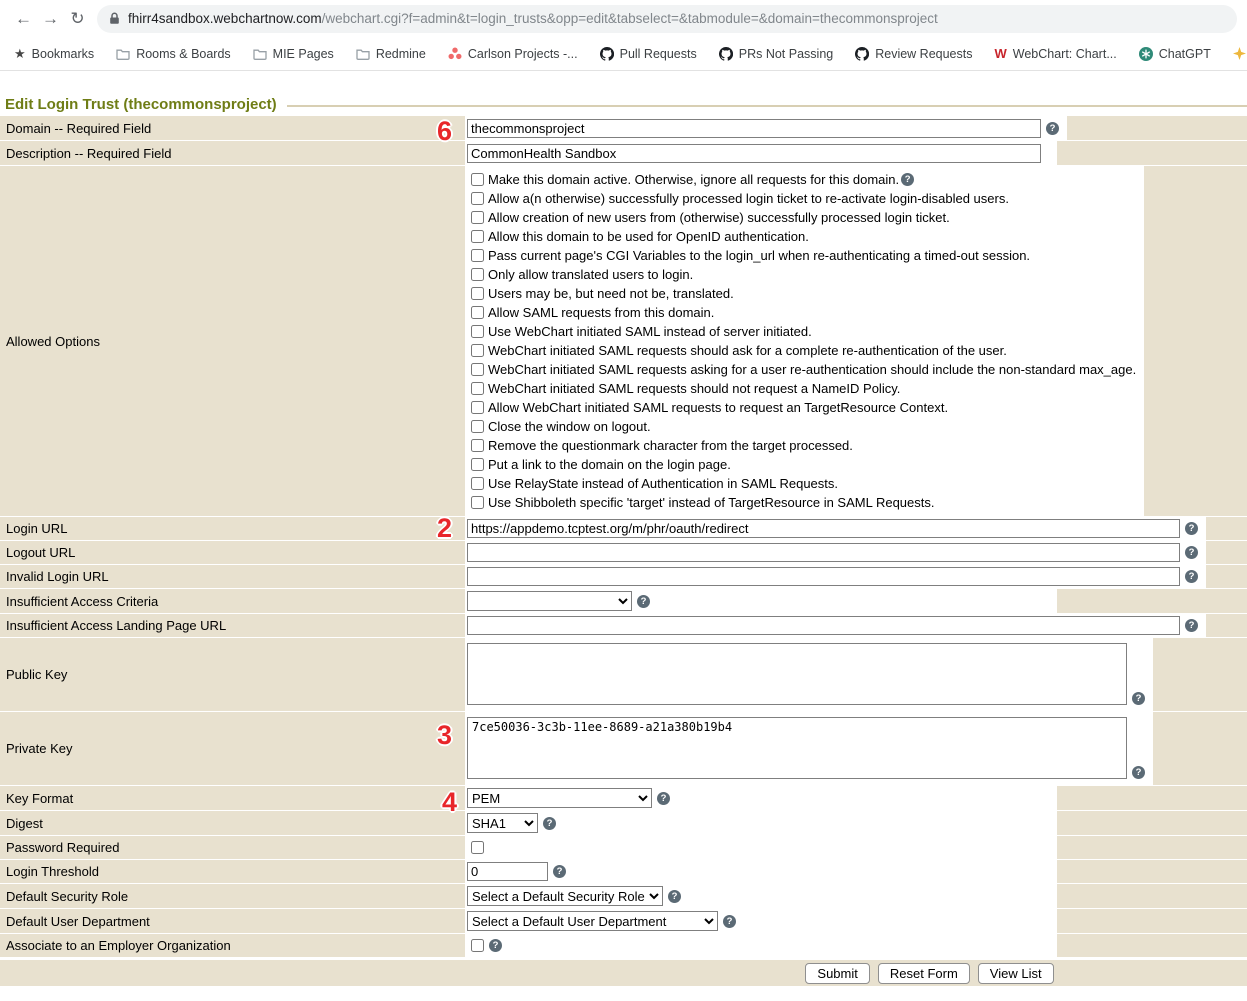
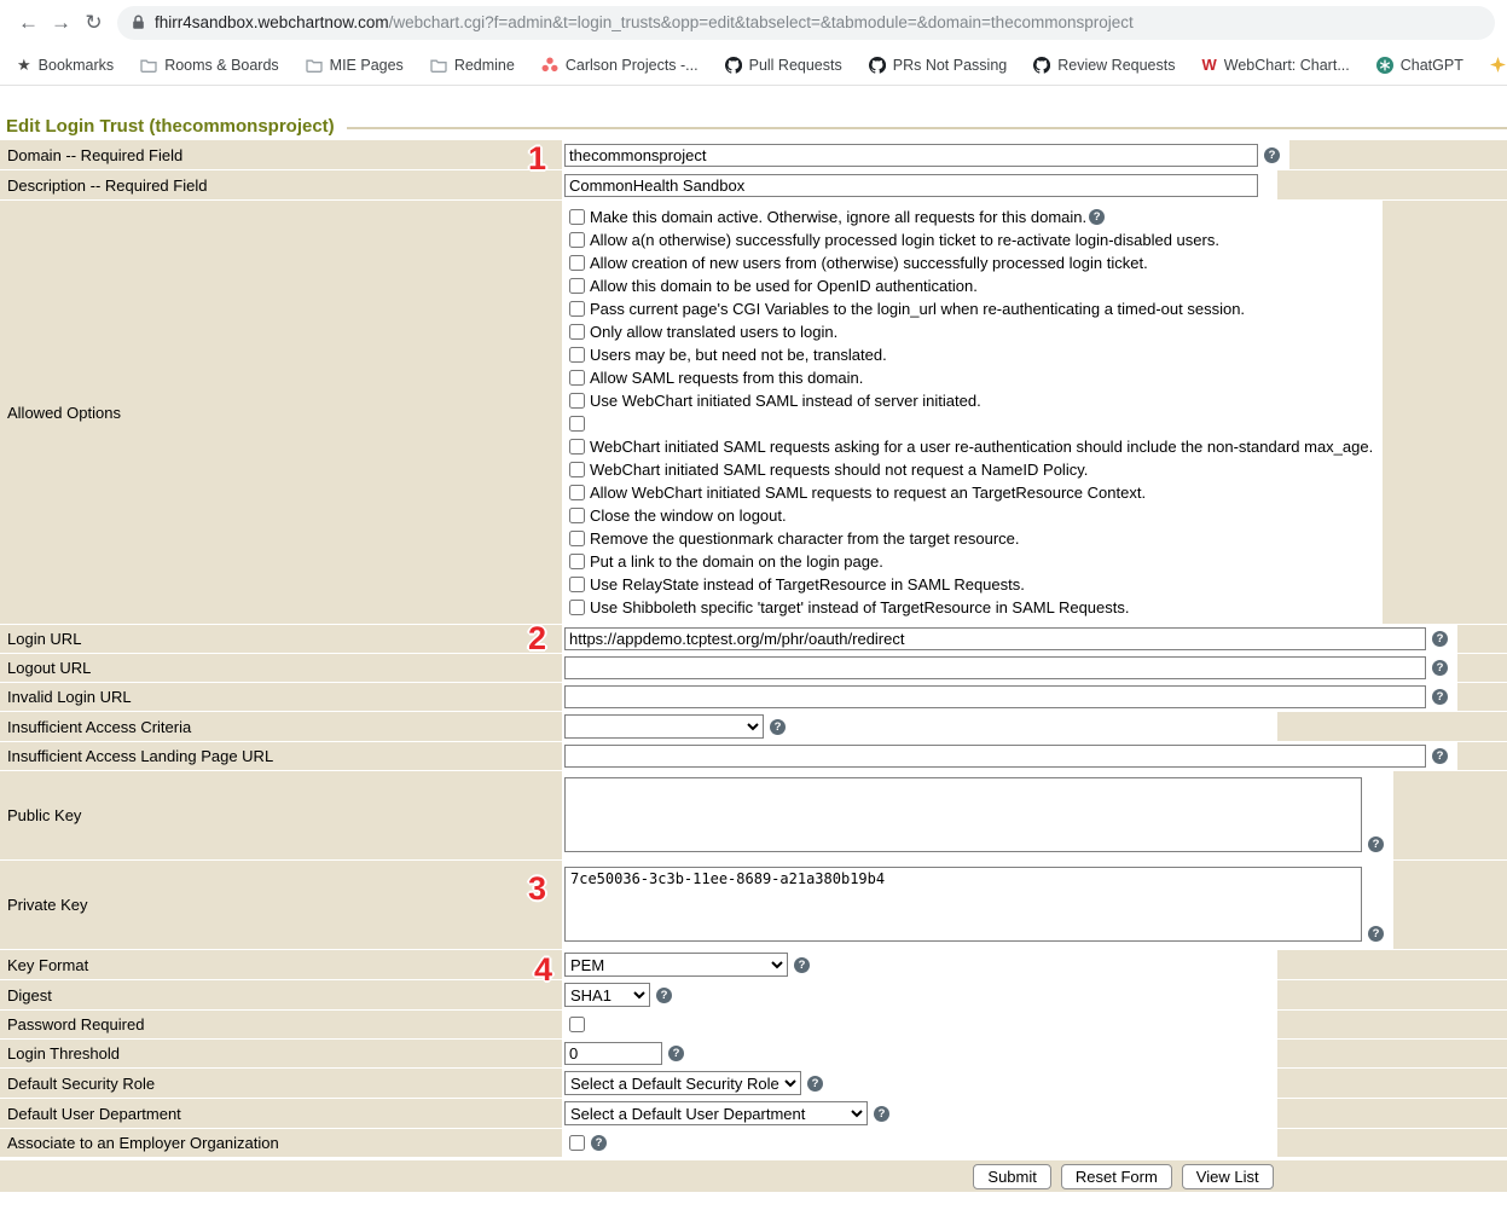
  ←
  →
  ↻
  fhirr4sandbox.webchartnow.com/webchart.cgi?f=admin&t=login_trusts&opp=edit&tabselect=&tabmodule=&domain=thecommonsproject
  ★
  Bookmarks
  Rooms & Boards
  MIE Pages
  Redmine
  Carlson Projects -...
  Pull Requests
  PRs Not Passing
  Review Requests
  W
  WebChart: Chart...
  ChatGPT
  Edit Login Trust (thecommonsproject)
  Domain -- Required Field
  thecommonsproject
  Description -- Required Field
  CommonHealth Sandbox
  Allowed Options
  Make this domain active. Otherwise, ignore all requests for this domain.
  Allow a(n otherwise) successfully processed login ticket to re-activate login-disabled users.
  Allow creation of new users from (otherwise) successfully processed login ticket.
  Allow this domain to be used for OpenID authentication.
  Pass current page's CGI Variables to the login_url when re-authenticating a timed-out session.
  Only allow translated users to login.
  Users may be, but need not be, translated.
  Allow SAML requests from this domain.
  Use WebChart initiated SAML instead of server initiated.
- WebChart initiated SAML requests should ask for a complete re-authentication of the user.
  WebChart initiated SAML requests asking for a user re-authentication should include the non-standard max_age.
  WebChart initiated SAML requests should not request a NameID Policy.
  Allow WebChart initiated SAML requests to request an TargetResource Context.
  Close the window on logout.
- Remove the questionmark character from the target processed.
+ Remove the questionmark character from the target resource.
  Put a link to the domain on the login page.
- Use RelayState instead of Authentication in SAML Requests.
+ Use RelayState instead of TargetResource in SAML Requests.
  Use Shibboleth specific 'target' instead of TargetResource in SAML Requests.
  Login URL
  https://appdemo.tcptest.org/m/phr/oauth/redirect
  Logout URL
  Invalid Login URL
  Insufficient Access Criteria
  Insufficient Access Landing Page URL
  Public Key
  Private Key
  7ce50036-3c3b-11ee-8689-a21a380b19b4
  Key Format
  PEM
  Digest
  SHA1
  Password Required
  Login Threshold
  0
  Default Security Role
  Select a Default Security Role
  Default User Department
  Select a Default User Department
  Associate to an Employer Organization
  Submit
  Reset Form
  View List
- 6
+ 1
  2
  3
  4
